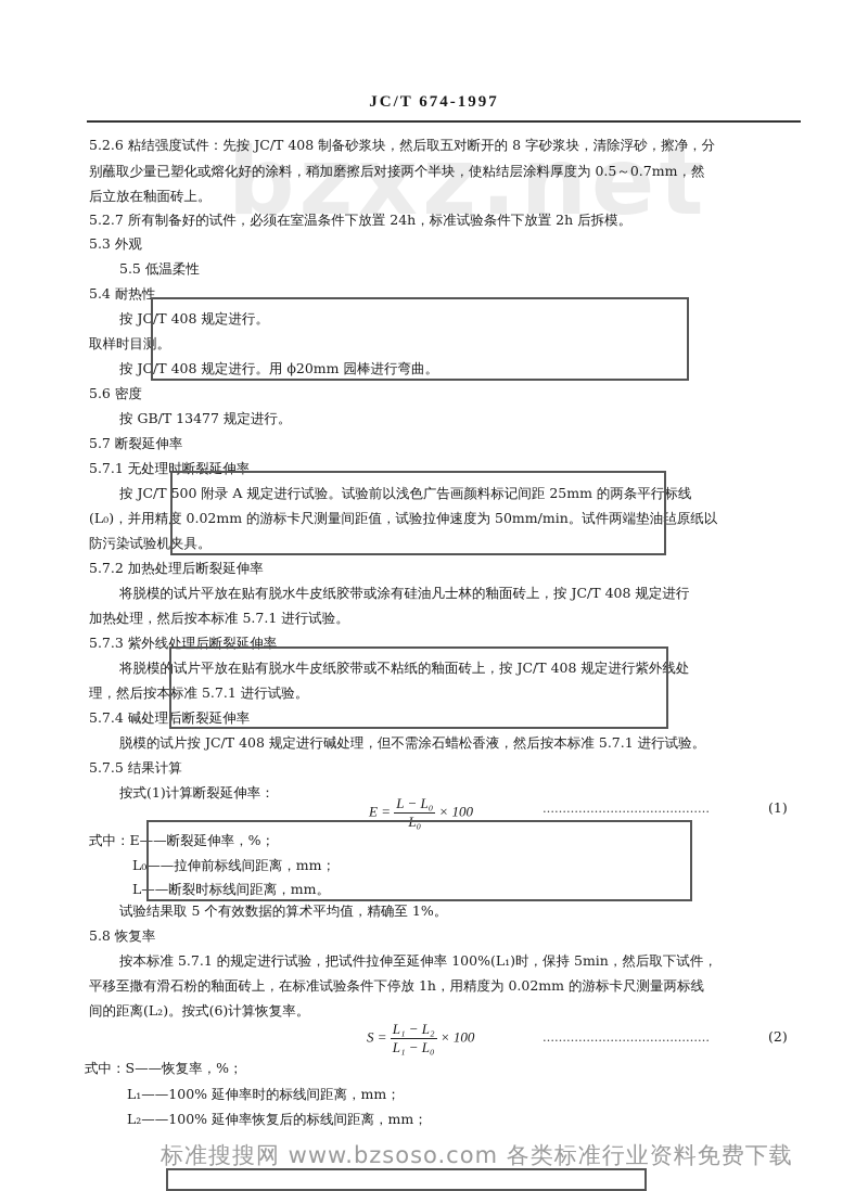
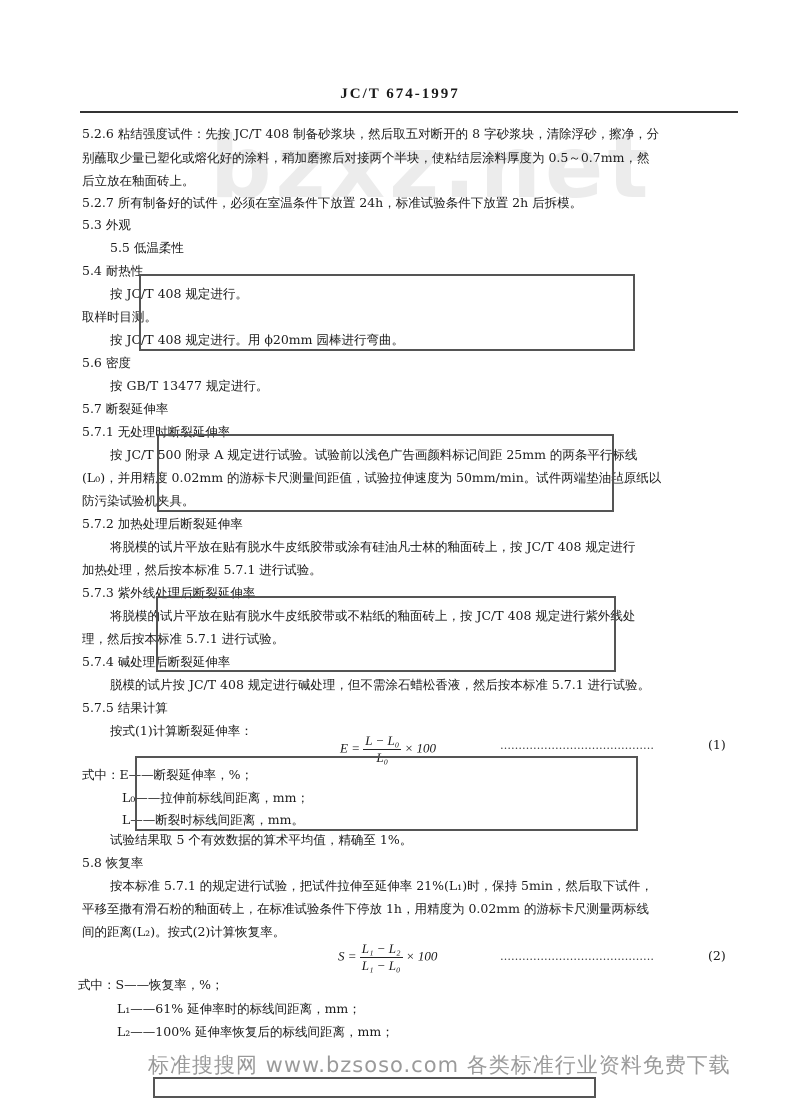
  bzxz.net
  JC/T 674-1997
  5.2.6 粘结强度试件：先按 JC/T 408 制备砂浆块，然后取五对断开的 8 字砂浆块，清除浮砂，擦净，分
  别蘸取少量已塑化或熔化好的涂料，稍加磨擦后对接两个半块，使粘结层涂料厚度为 0.5～0.7mm，然
  后立放在釉面砖上。
  5.2.7 所有制备好的试件，必须在室温条件下放置 24h，标准试验条件下放置 2h 后拆模。
  5.3 外观
  5.5 低温柔性
  5.4 耐热性
  按 JC/T 408 规定进行。
  取样时目测。
  按 JC/T 408 规定进行。用 ϕ20mm 园棒进行弯曲。
  5.6 密度
  按 GB/T 13477 规定进行。
  5.7 断裂延伸率
  5.7.1 无处理时断裂延伸率
  按 JC/T 500 附录 A 规定进行试验。试验前以浅色广告画颜料标记间距 25mm 的两条平行标线
  (L₀)，并用精度 0.02mm 的游标卡尺测量间距值，试验拉伸速度为 50mm/min。试件两端垫油毡原纸以
  防污染试验机夹具。
  5.7.2 加热处理后断裂延伸率
  将脱模的试片平放在贴有脱水牛皮纸胶带或涂有硅油凡士林的釉面砖上，按 JC/T 408 规定进行
  加热处理，然后按本标准 5.7.1 进行试验。
  5.7.3 紫外线处理后断裂延伸率
  将脱模的试片平放在贴有脱水牛皮纸胶带或不粘纸的釉面砖上，按 JC/T 408 规定进行紫外线处
  理，然后按本标准 5.7.1 进行试验。
  5.7.4 碱处理后断裂延伸率
  脱模的试片按 JC/T 408 规定进行碱处理，但不需涂石蜡松香液，然后按本标准 5.7.1 进行试验。
  5.7.5 结果计算
  按式(1)计算断裂延伸率：
  E =
  L − L₀
  L₀
  × 100
  ……………………………………
  (1)
  式中：E——断裂延伸率，%；
  L₀——拉伸前标线间距离，mm；
  L——断裂时标线间距离，mm。
  试验结果取 5 个有效数据的算术平均值，精确至 1%。
  5.8 恢复率
- 按本标准 5.7.1 的规定进行试验，把试件拉伸至延伸率 100%(L₁)时，保持 5min，然后取下试件，
+ 按本标准 5.7.1 的规定进行试验，把试件拉伸至延伸率 21%(L₁)时，保持 5min，然后取下试件，
  平移至撒有滑石粉的釉面砖上，在标准试验条件下停放 1h，用精度为 0.02mm 的游标卡尺测量两标线
- 间的距离(L₂)。按式(6)计算恢复率。
+ 间的距离(L₂)。按式(2)计算恢复率。
  S =
  L₁ − L₂
  L₁ − L₀
  × 100
  ……………………………………
  (2)
  式中：S——恢复率，%；
- L₁——100% 延伸率时的标线间距离，mm；
+ L₁——61% 延伸率时的标线间距离，mm；
  L₂——100% 延伸率恢复后的标线间距离，mm；
  标准搜搜网 www.bzsoso.com 各类标准行业资料免费下载
